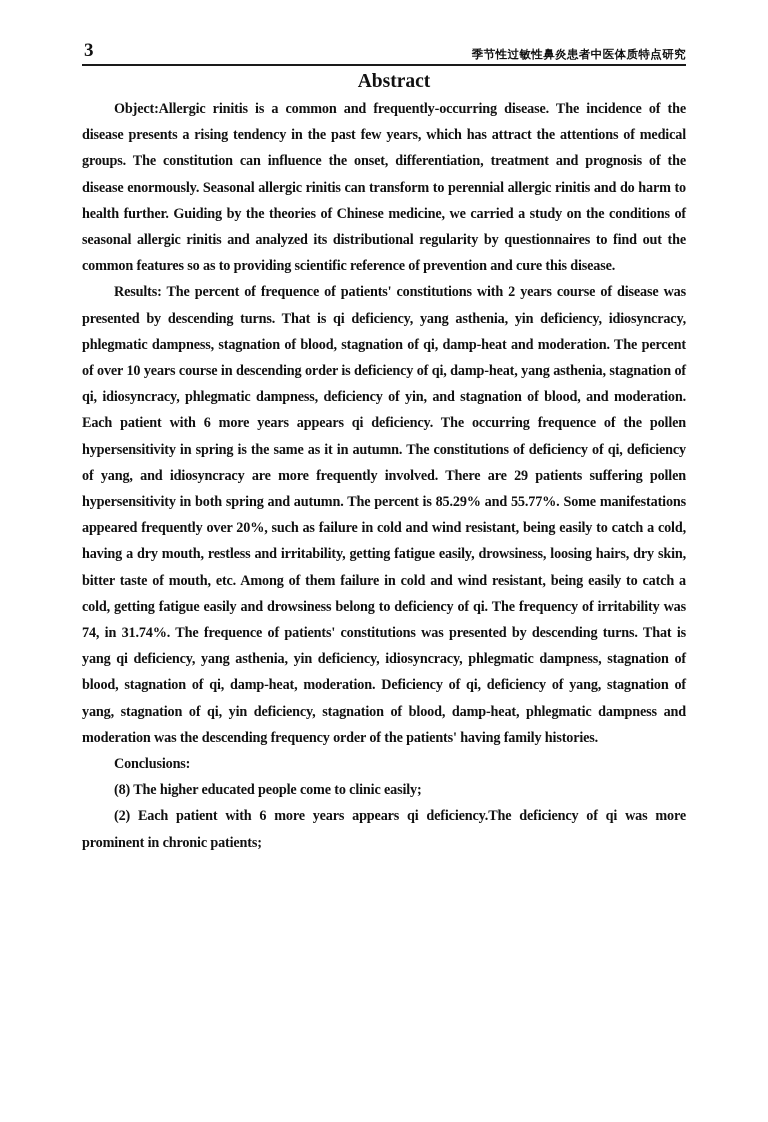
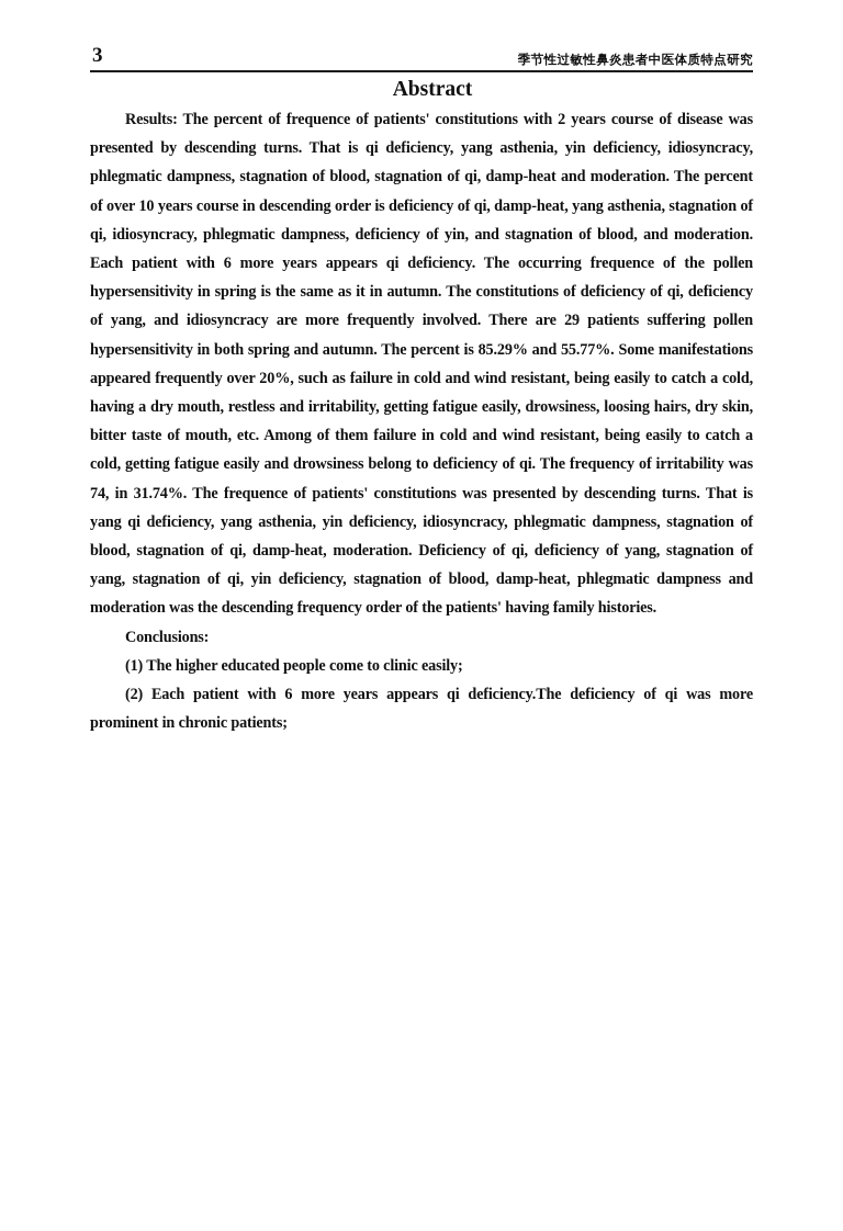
  3
  季节性过敏性鼻炎患者中医体质特点研究
  Abstract
- Object:Allergic rinitis is a common and frequently-occurring disease. The incidence of the disease presents a rising tendency in the past few years, which has attract the attentions of medical groups. The constitution can influence the onset, differentiation, treatment and prognosis of the disease enormously. Seasonal allergic rinitis can transform to perennial allergic rinitis and do harm to health further. Guiding by the theories of Chinese medicine, we carried a study on the conditions of seasonal allergic rinitis and analyzed its distributional regularity by questionnaires to find out the common features so as to providing scientific reference of prevention and cure this disease.
  Results: The percent of frequence of patients' constitutions with 2 years course of disease was presented by descending turns. That is qi deficiency, yang asthenia, yin deficiency, idiosyncracy, phlegmatic dampness, stagnation of blood, stagnation of qi, damp-heat and moderation. The percent of over 10 years course in descending order is deficiency of qi, damp-heat, yang asthenia, stagnation of qi, idiosyncracy, phlegmatic dampness, deficiency of yin, and stagnation of blood, and moderation. Each patient with 6 more years appears qi deficiency. The occurring frequence of the pollen hypersensitivity in spring is the same as it in autumn. The constitutions of deficiency of qi, deficiency of yang, and idiosyncracy are more frequently involved. There are 29 patients suffering pollen hypersensitivity in both spring and autumn. The percent is 85.29% and 55.77%. Some manifestations appeared frequently over 20%, such as failure in cold and wind resistant, being easily to catch a cold, having a dry mouth, restless and irritability, getting fatigue easily, drowsiness, loosing hairs, dry skin, bitter taste of mouth, etc. Among of them failure in cold and wind resistant, being easily to catch a cold, getting fatigue easily and drowsiness belong to deficiency of qi. The frequency of irritability was 74, in 31.74%. The frequence of patients' constitutions was presented by descending turns. That is yang qi deficiency, yang asthenia, yin deficiency, idiosyncracy, phlegmatic dampness, stagnation of blood, stagnation of qi, damp-heat, moderation. Deficiency of qi, deficiency of yang, stagnation of yang, stagnation of qi, yin deficiency, stagnation of blood, damp-heat, phlegmatic dampness and moderation was the descending frequency order of the patients' having family histories.
  Conclusions:
- (8) The higher educated people come to clinic easily;
+ (1) The higher educated people come to clinic easily;
  (2) Each patient with 6 more years appears qi deficiency.The deficiency of qi was more prominent in chronic patients;
